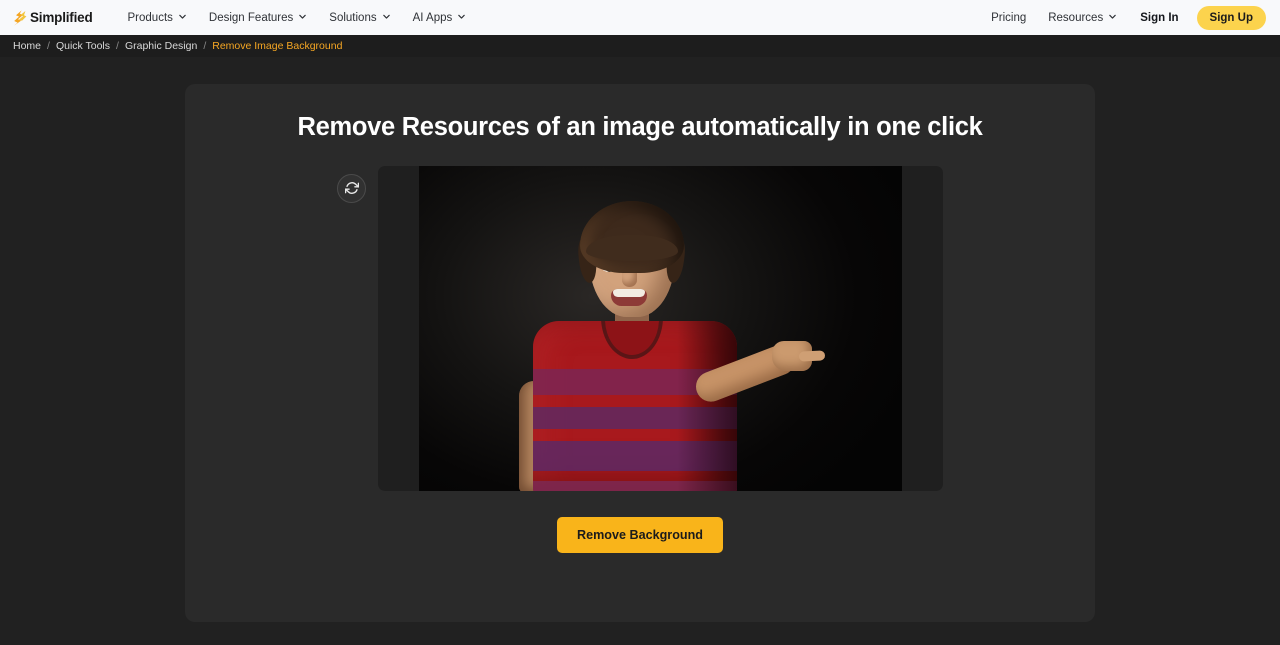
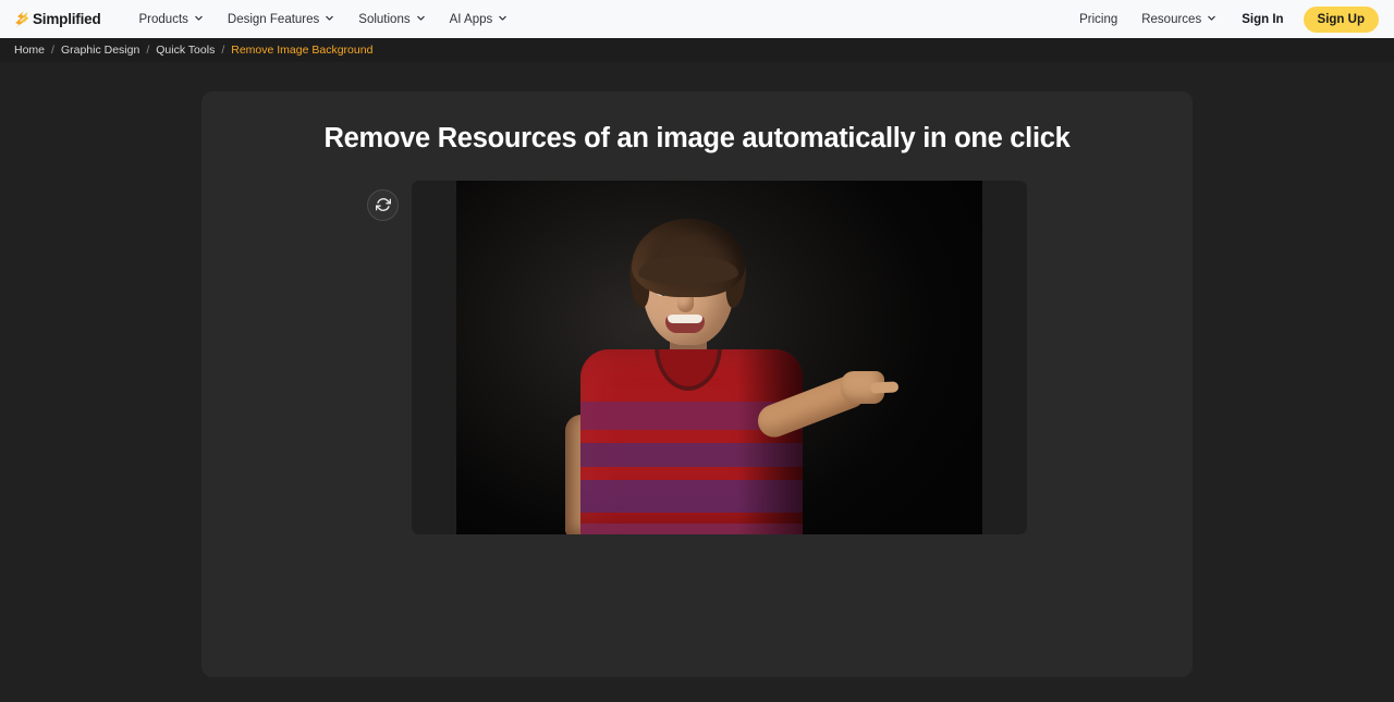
  Simplified
  Products
  Design Features
  Solutions
  AI Apps
  Pricing
  Resources
  Sign In
  Sign Up
  Home
  /
- Quick Tools
+ Graphic Design
  /
- Graphic Design
+ Quick Tools
  /
  Remove Image Background
  Remove Resources of an image automatically in one click
- Remove Background
